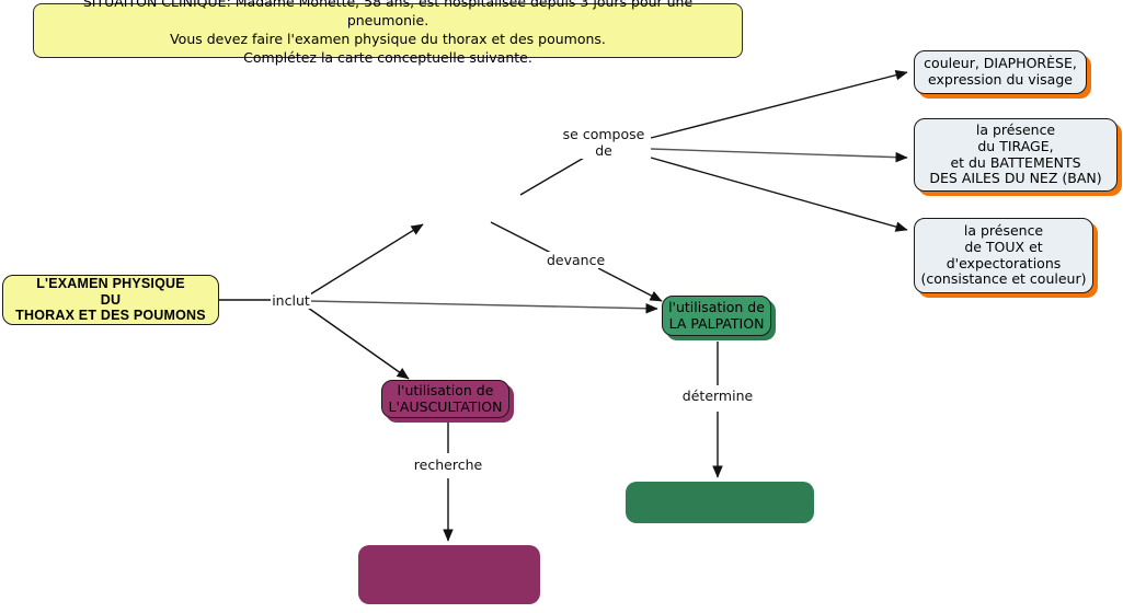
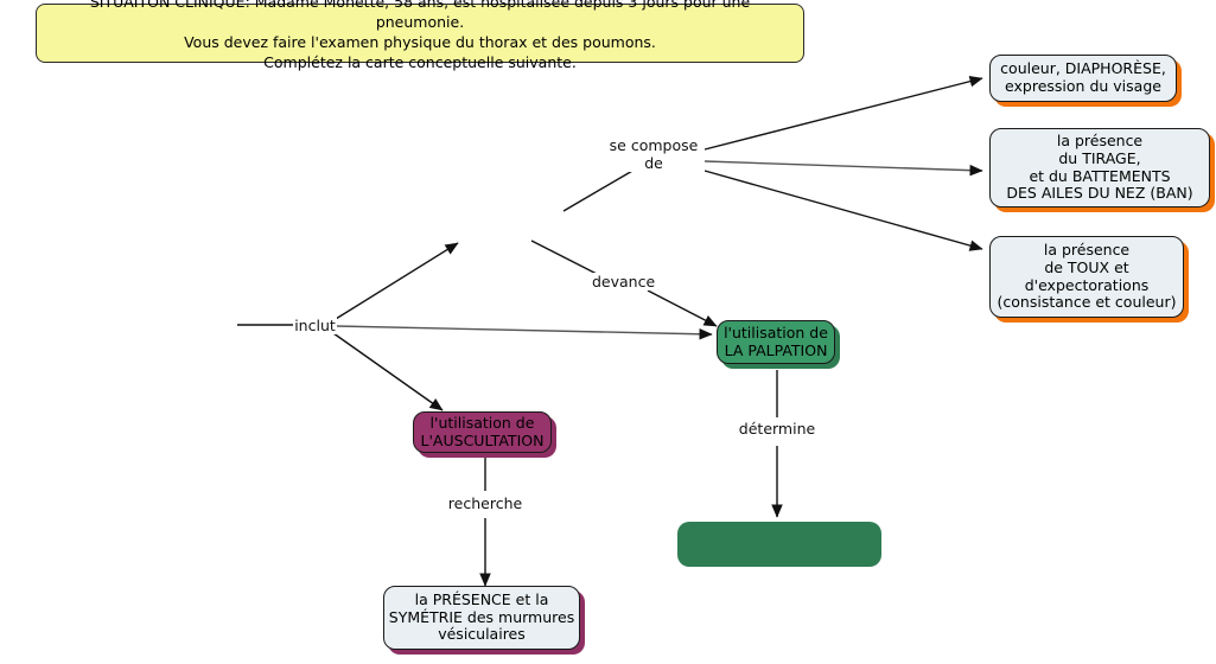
  SITUAITON CLINIQUE: Madame Monette, 58 ans, est hospitalisée depuis 3 jours pour une pneumonie.
  Vous devez faire l'examen physique du thorax et des poumons.
  Complétez la carte conceptuelle suivante.
- L'EXAMEN PHYSIQUE
- DU
- THORAX ET DES POUMONS
  l'utilisation de
  LA PALPATION
  l'utilisation de
  L'AUSCULTATION
  couleur, DIAPHORÈSE,
  expression du visage
  la présence
  du TIRAGE,
  et du BATTEMENTS
  DES AILES DU NEZ (BAN)
  la présence
  de TOUX et
  d'expectorations
  (consistance et couleur)
+ la PRÉSENCE et la
+ SYMÉTRIE des murmures
+ vésiculaires
  inclut
  se compose
  de
  devance
  détermine
  recherche
